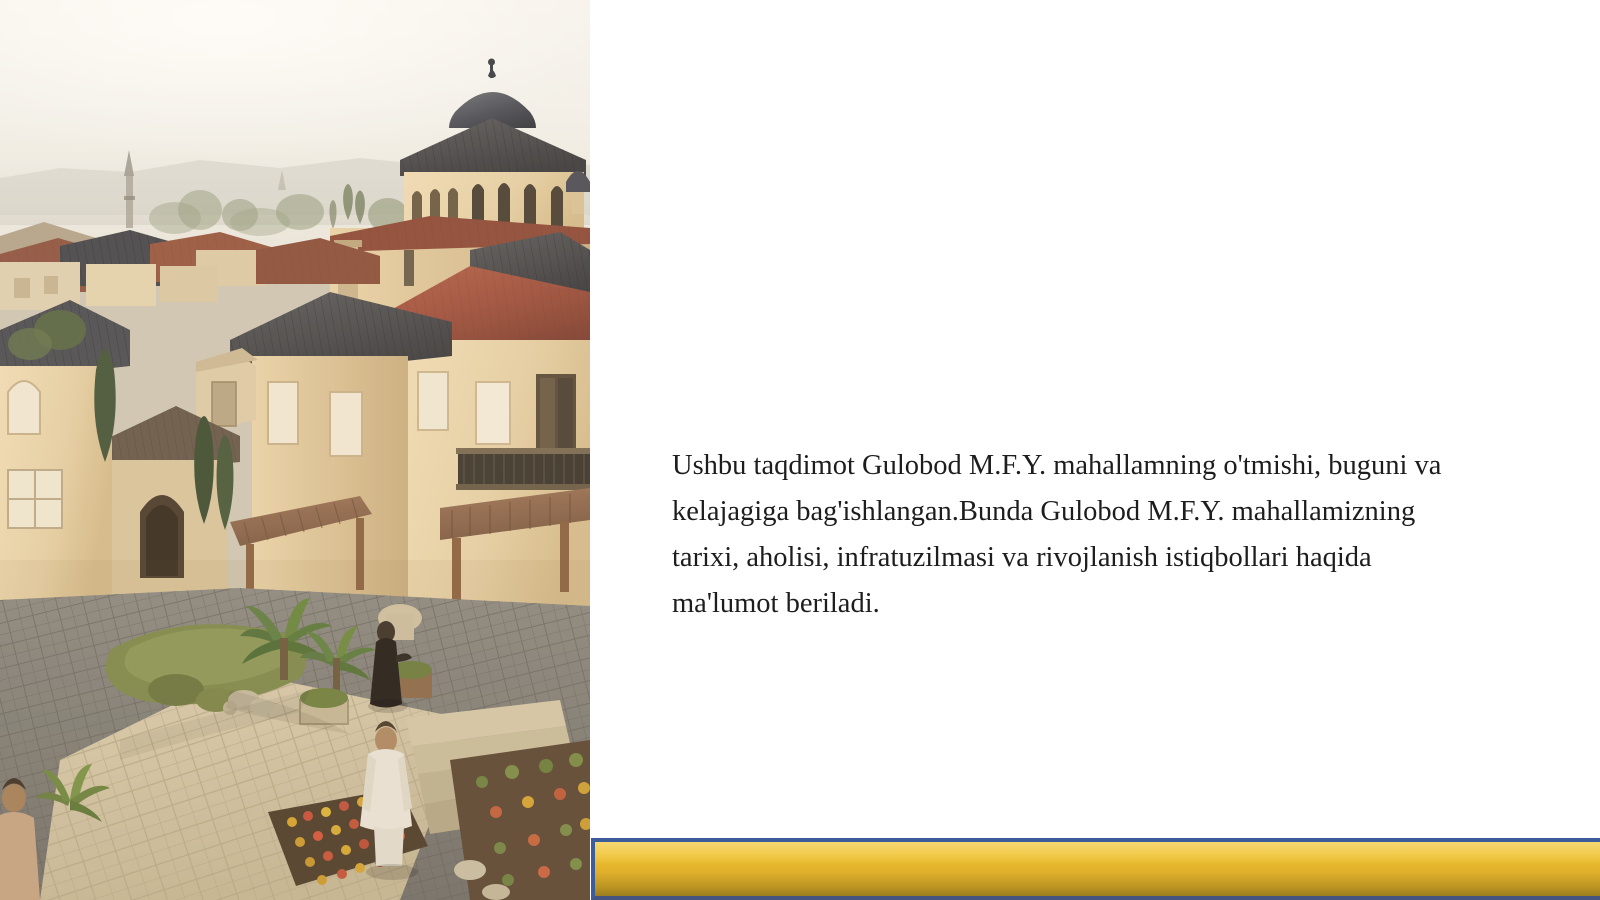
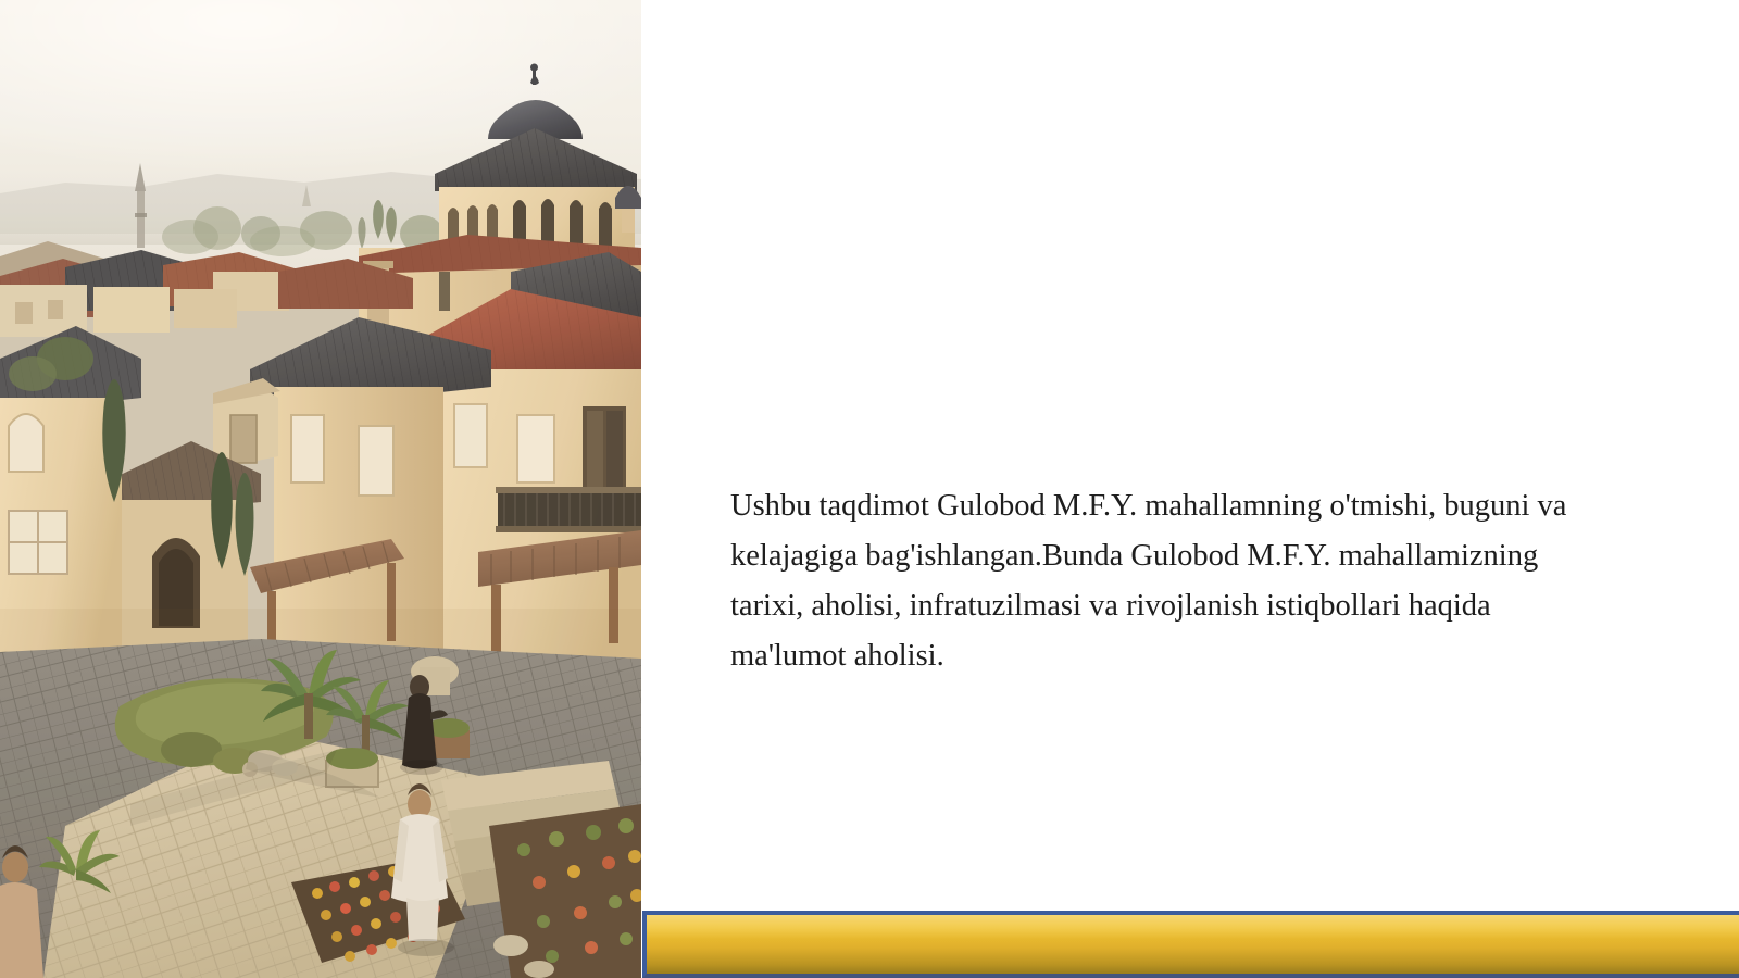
- Ushbu taqdimot Gulobod M.F.Y. mahallamning o'tmishi, buguni va kelajagiga bag'ishlangan.Bunda Gulobod M.F.Y. mahallamizning tarixi, aholisi, infratuzilmasi va rivojlanish istiqbollari haqida ma'lumot beriladi.
+ Ushbu taqdimot Gulobod M.F.Y. mahallamning o'tmishi, buguni va kelajagiga bag'ishlangan.Bunda Gulobod M.F.Y. mahallamizning tarixi, aholisi, infratuzilmasi va rivojlanish istiqbollari haqida ma'lumot aholisi.
